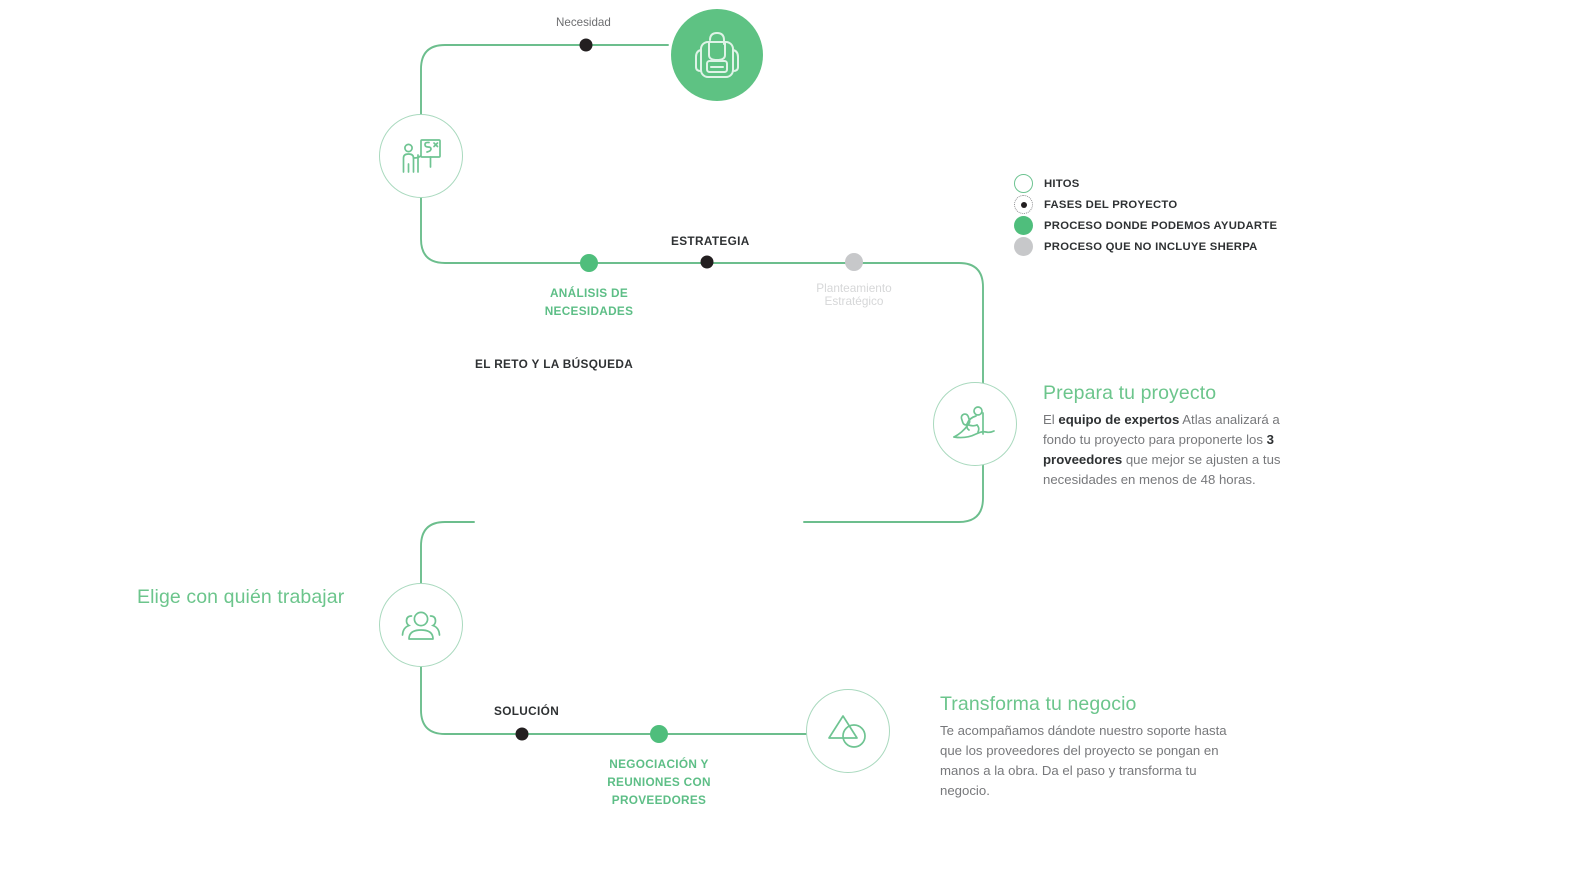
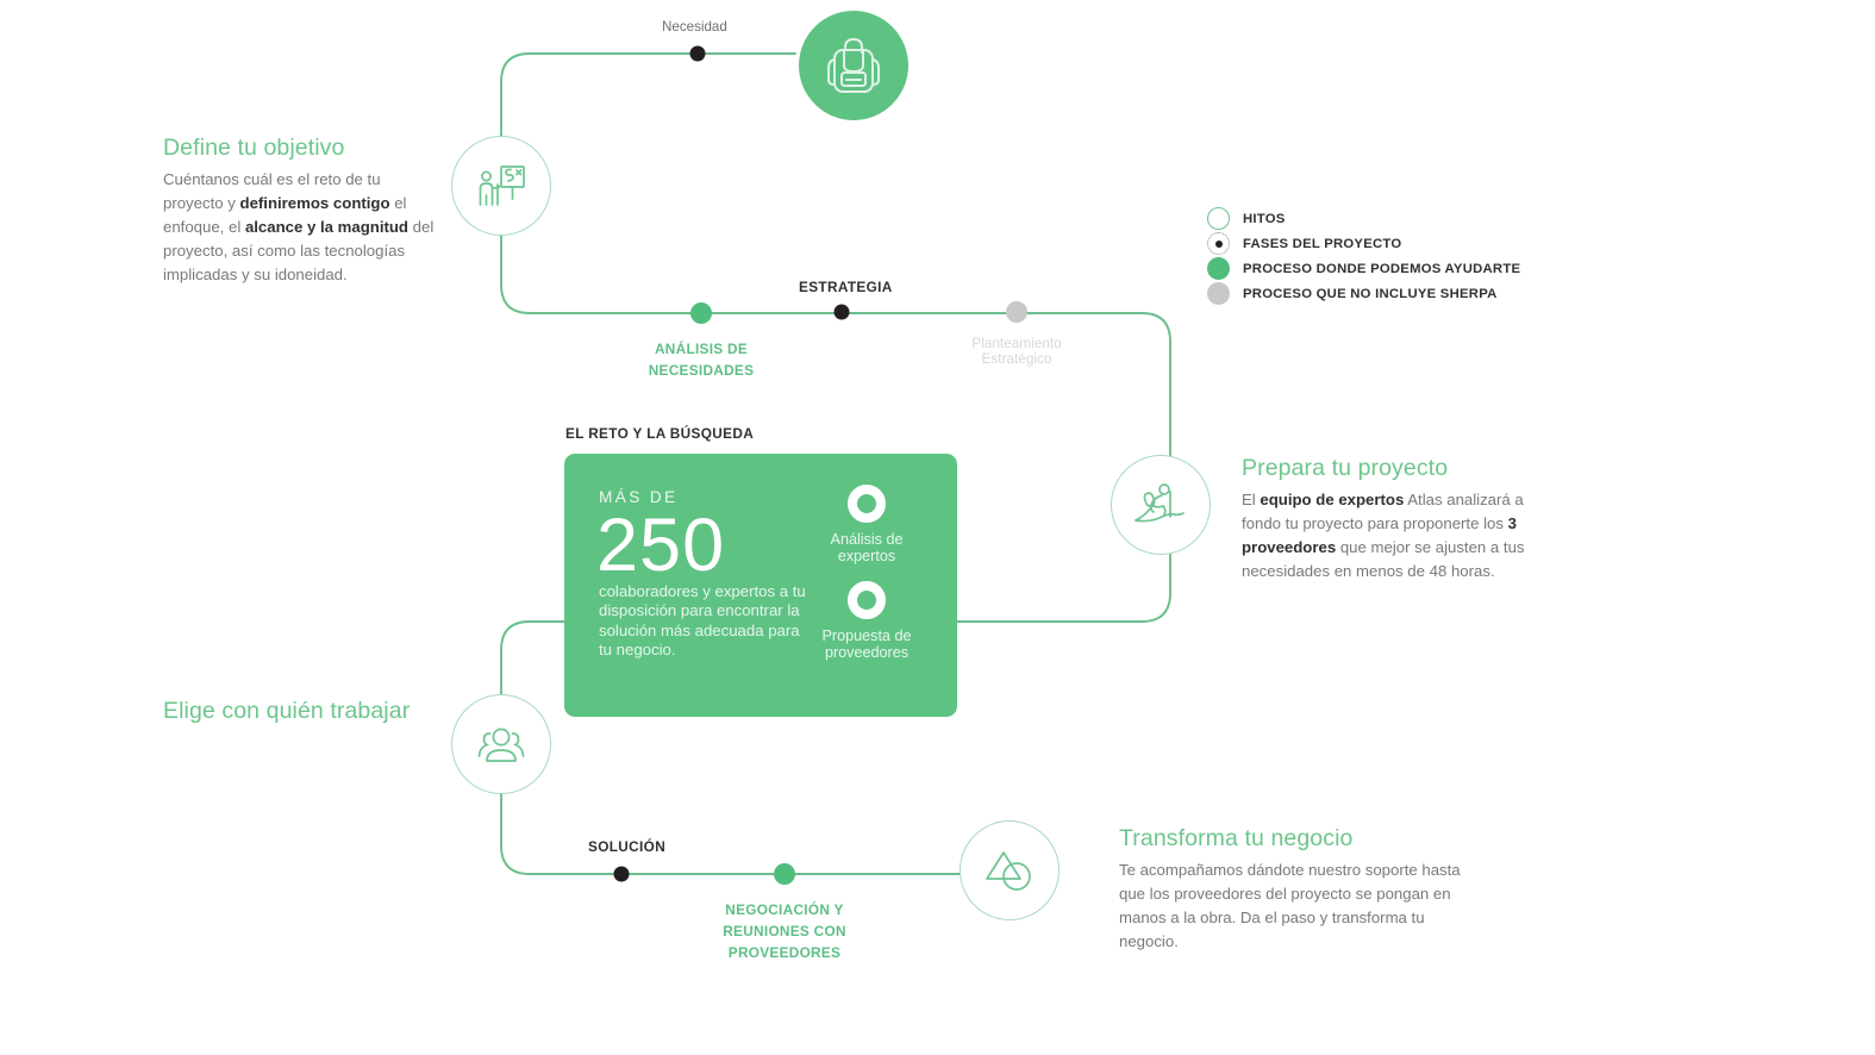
  Necesidad
  ESTRATEGIA
  EL RETO Y LA BÚSQUEDA
  SOLUCIÓN
  ANÁLISIS DE NECESIDADES
  Planteamiento
  Estratégico
  NEGOCIACIÓN Y REUNIONES CON PROVEEDORES
  HITOS
  FASES DEL PROYECTO
  PROCESO DONDE PODEMOS AYUDARTE
  PROCESO QUE NO INCLUYE SHERPA
+ MÁS DE
+ 250
+ colaboradores y expertos a tu disposición para encontrar la solución más adecuada para tu negocio.
+ Análisis de
+ expertos
+ Propuesta de
+ proveedores
+ Define tu objetivo
+ Cuéntanos cuál es el reto de tu proyecto y definiremos contigo el enfoque, el alcance y la magnitud del proyecto, así como las tecnologías implicadas y su idoneidad.
  Prepara tu proyecto
  El equipo de expertos Atlas analizará a fondo tu proyecto para proponerte los 3 proveedores que mejor se ajusten a tus necesidades en menos de 48 horas.
  Elige con quién trabajar
  Transforma tu negocio
  Te acompañamos dándote nuestro soporte hasta que los proveedores del proyecto se pongan en manos a la obra. Da el paso y transforma tu negocio.
